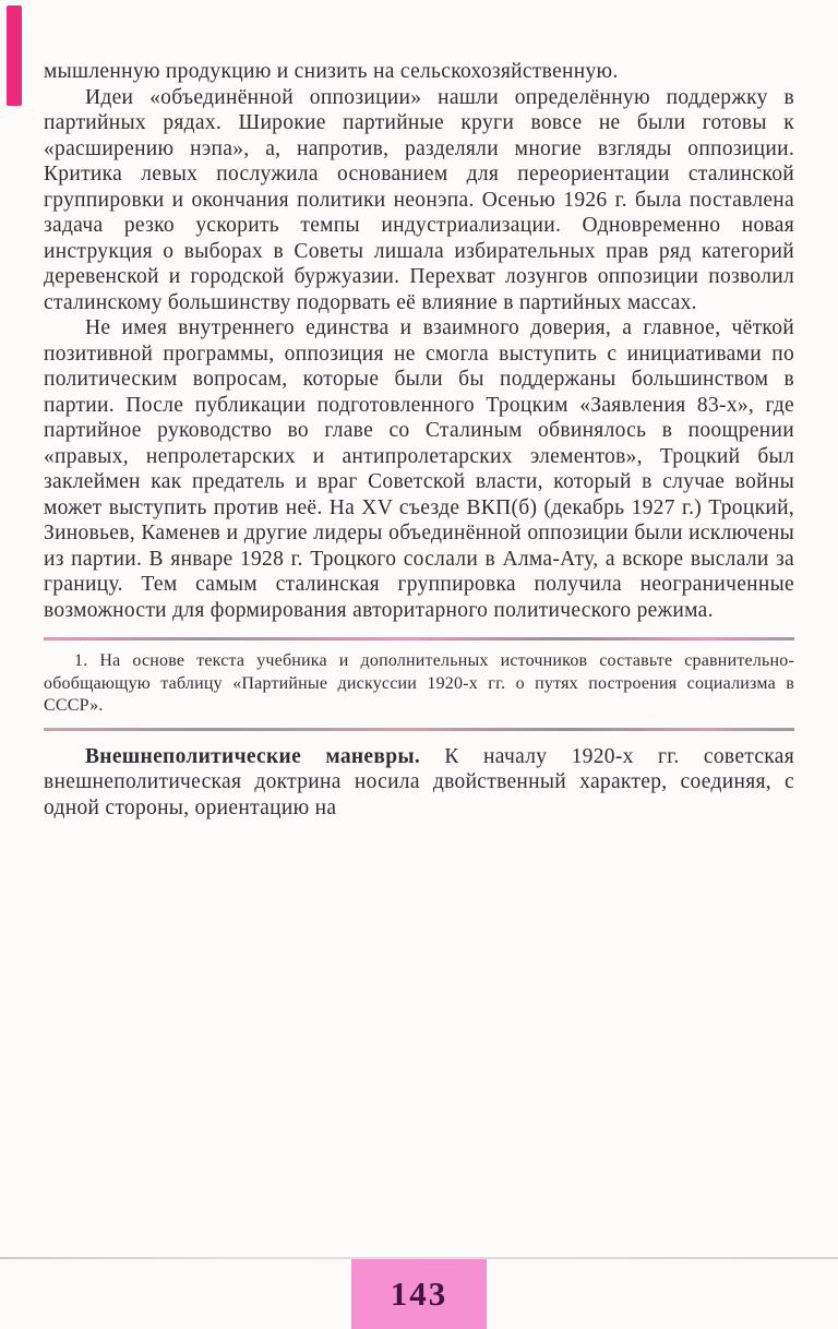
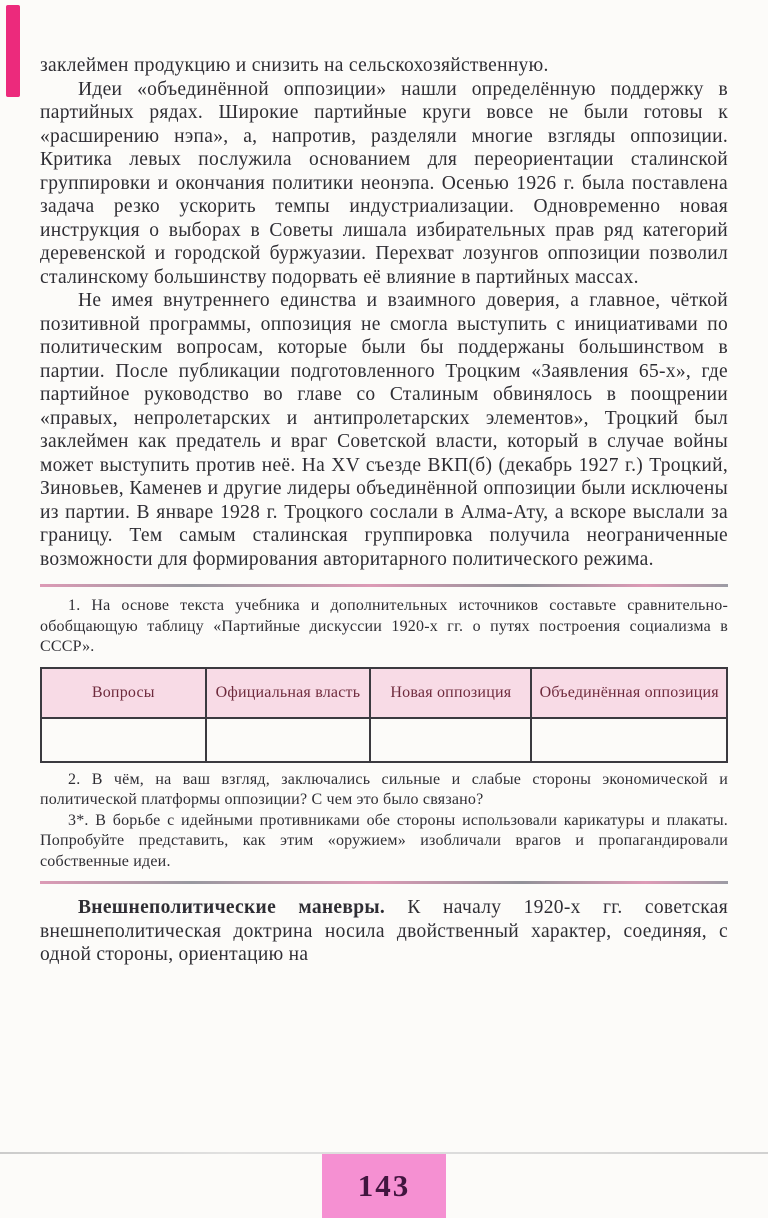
- мышленную продукцию и снизить на сельскохозяйственную.
+ заклеймен продукцию и снизить на сельскохозяйственную.
  Идеи «объединённой оппозиции» нашли определённую поддержку в партийных рядах. Широкие партийные круги вовсе не были готовы к «расширению нэпа», а, напротив, разделяли многие взгляды оппозиции. Критика левых послужила основанием для переориентации сталинской группировки и окончания политики неонэпа. Осенью 1926 г. была поставлена задача резко ускорить темпы индустриализации. Одновременно новая инструкция о выборах в Советы лишала избирательных прав ряд категорий деревенской и городской буржуазии. Перехват лозунгов оппозиции позволил сталинскому большинству подорвать её влияние в партийных массах.
- Не имея внутреннего единства и взаимного доверия, а главное, чёткой позитивной программы, оппозиция не смогла выступить с инициативами по политическим вопросам, которые были бы поддержаны большинством в партии. После публикации подготовленного Троцким «Заявления 83-х», где партийное руководство во главе со Сталиным обвинялось в поощрении «правых, непролетарских и антипролетарских элементов», Троцкий был заклеймен как предатель и враг Советской власти, который в случае войны может выступить против неё. На XV съезде ВКП(б) (декабрь 1927 г.) Троцкий, Зиновьев, Каменев и другие лидеры объединённой оппозиции были исключены из партии. В январе 1928 г. Троцкого сослали в Алма-Ату, а вскоре выслали за границу. Тем самым сталинская группировка получила неограниченные возможности для формирования авторитарного политического режима.
+ Не имея внутреннего единства и взаимного доверия, а главное, чёткой позитивной программы, оппозиция не смогла выступить с инициативами по политическим вопросам, которые были бы поддержаны большинством в партии. После публикации подготовленного Троцким «Заявления 65-х», где партийное руководство во главе со Сталиным обвинялось в поощрении «правых, непролетарских и антипролетарских элементов», Троцкий был заклеймен как предатель и враг Советской власти, который в случае войны может выступить против неё. На XV съезде ВКП(б) (декабрь 1927 г.) Троцкий, Зиновьев, Каменев и другие лидеры объединённой оппозиции были исключены из партии. В январе 1928 г. Троцкого сослали в Алма-Ату, а вскоре выслали за границу. Тем самым сталинская группировка получила неограниченные возможности для формирования авторитарного политического режима.
  1. На основе текста учебника и дополнительных источников составьте сравнительно-обобщающую таблицу «Партийные дискуссии 1920-х гг. о путях построения социализма в СССР».
+ Вопросы	Официальная власть	Новая оппозиция	Объединённая оппозиция
+ 2. В чём, на ваш взгляд, заключались сильные и слабые стороны экономической и политической платформы оппозиции? С чем это было связано?
+ 3*. В борьбе с идейными противниками обе стороны использовали карикатуры и плакаты. Попробуйте представить, как этим «оружием» изобличали врагов и пропагандировали собственные идеи.
  Внешнеполитические маневры. К началу 1920-х гг. советская внешнеполитическая доктрина носила двойственный характер, соединяя, с одной стороны, ориентацию на
  143
